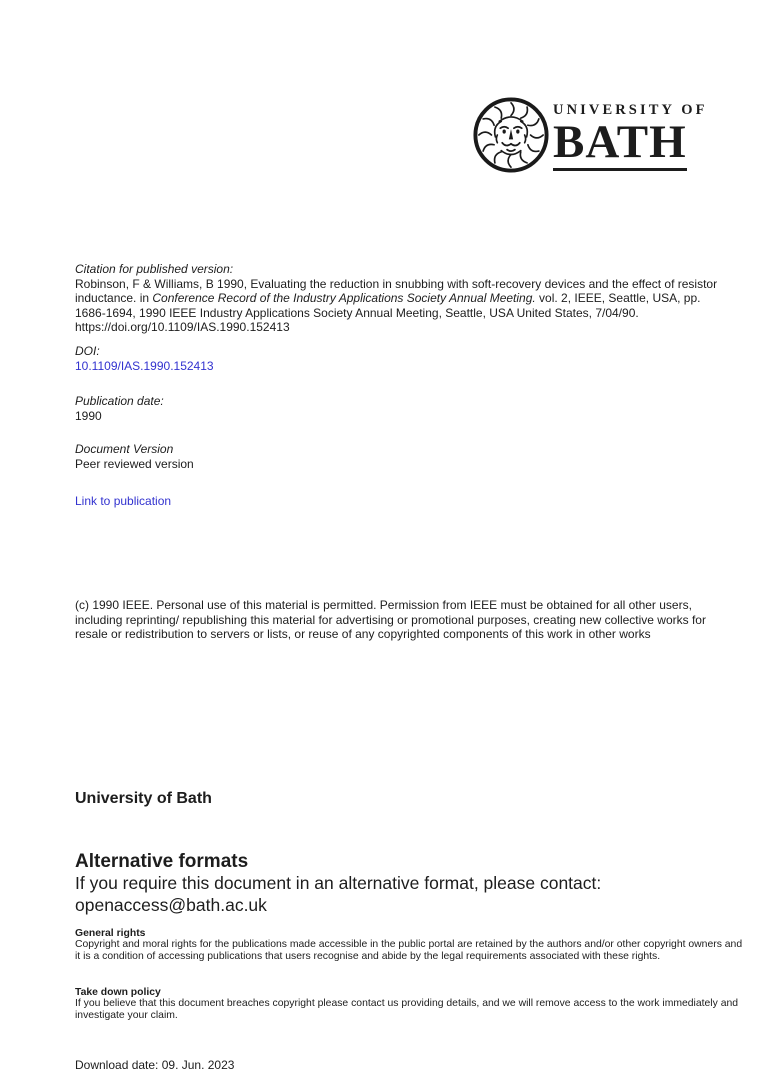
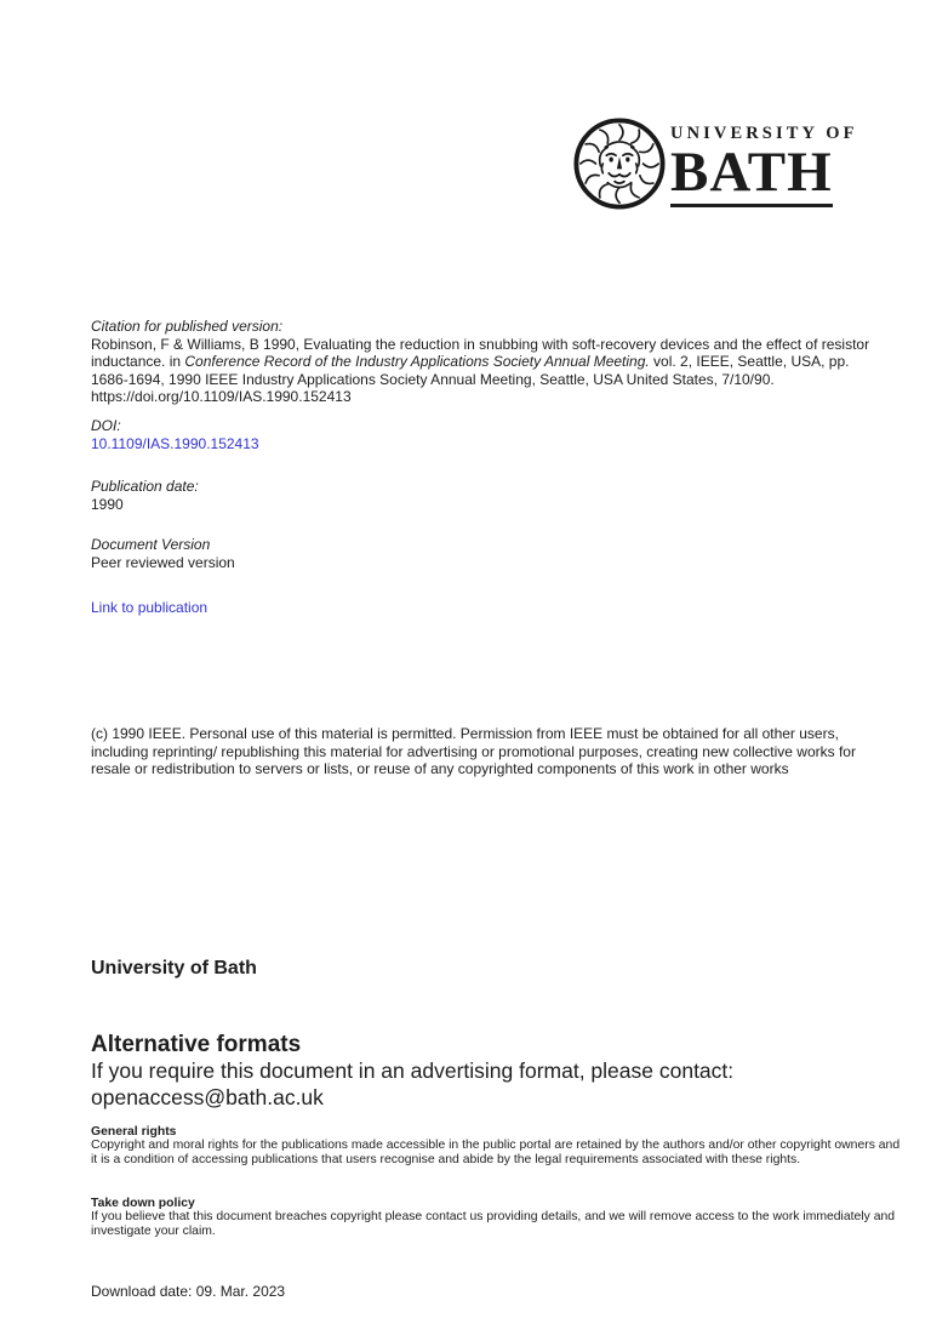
  UNIVERSITY OF
  BATH
  Citation for published version:
- Robinson, F & Williams, B 1990, Evaluating the reduction in snubbing with soft-recovery devices and the effect of resistor inductance. in Conference Record of the Industry Applications Society Annual Meeting. vol. 2, IEEE, Seattle, USA, pp. 1686-1694, 1990 IEEE Industry Applications Society Annual Meeting, Seattle, USA United States, 7/04/90. https://doi.org/10.1109/IAS.1990.152413
+ Robinson, F & Williams, B 1990, Evaluating the reduction in snubbing with soft-recovery devices and the effect of resistor inductance. in Conference Record of the Industry Applications Society Annual Meeting. vol. 2, IEEE, Seattle, USA, pp. 1686-1694, 1990 IEEE Industry Applications Society Annual Meeting, Seattle, USA United States, 7/10/90. https://doi.org/10.1109/IAS.1990.152413
  DOI:
  10.1109/IAS.1990.152413
  Publication date:
  1990
  Document Version
  Peer reviewed version
  Link to publication
  (c) 1990 IEEE. Personal use of this material is permitted. Permission from IEEE must be obtained for all other users, including reprinting/ republishing this material for advertising or promotional purposes, creating new collective works for resale or redistribution to servers or lists, or reuse of any copyrighted components of this work in other works
  University of Bath
  Alternative formats
- If you require this document in an alternative format, please contact:
+ If you require this document in an advertising format, please contact:
  openaccess@bath.ac.uk
  General rights
  Copyright and moral rights for the publications made accessible in the public portal are retained by the authors and/or other copyright owners and it is a condition of accessing publications that users recognise and abide by the legal requirements associated with these rights.
  Take down policy
  If you believe that this document breaches copyright please contact us providing details, and we will remove access to the work immediately and investigate your claim.
- Download date: 09. Jun. 2023
+ Download date: 09. Mar. 2023
